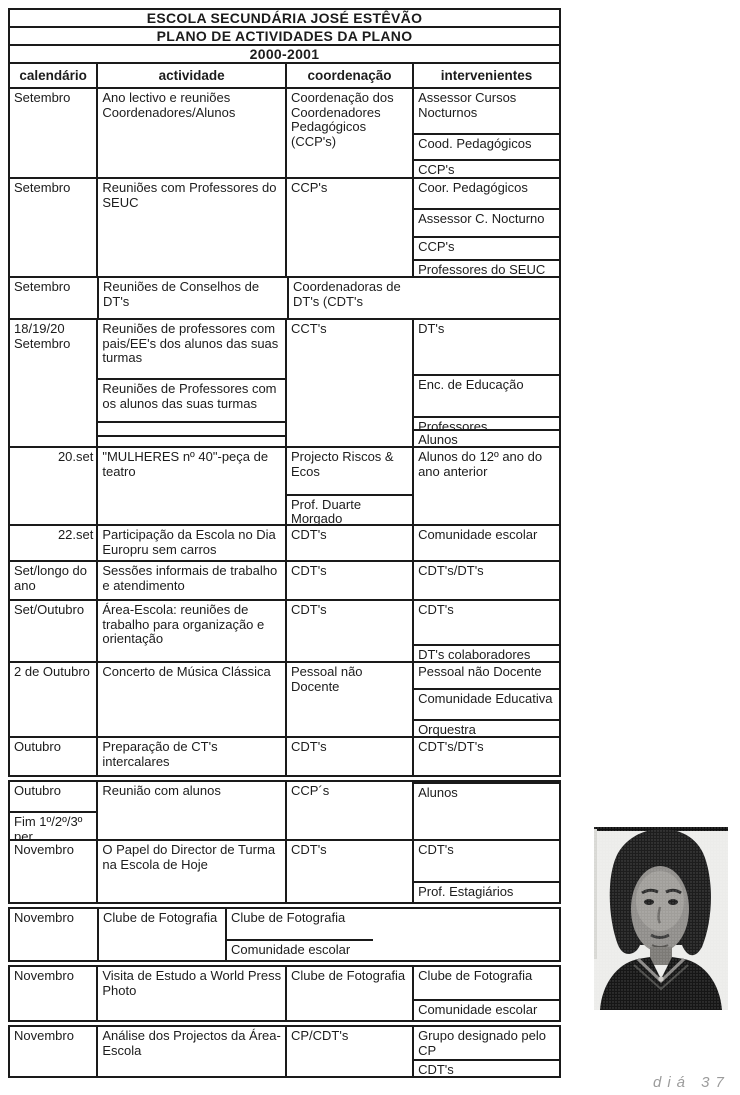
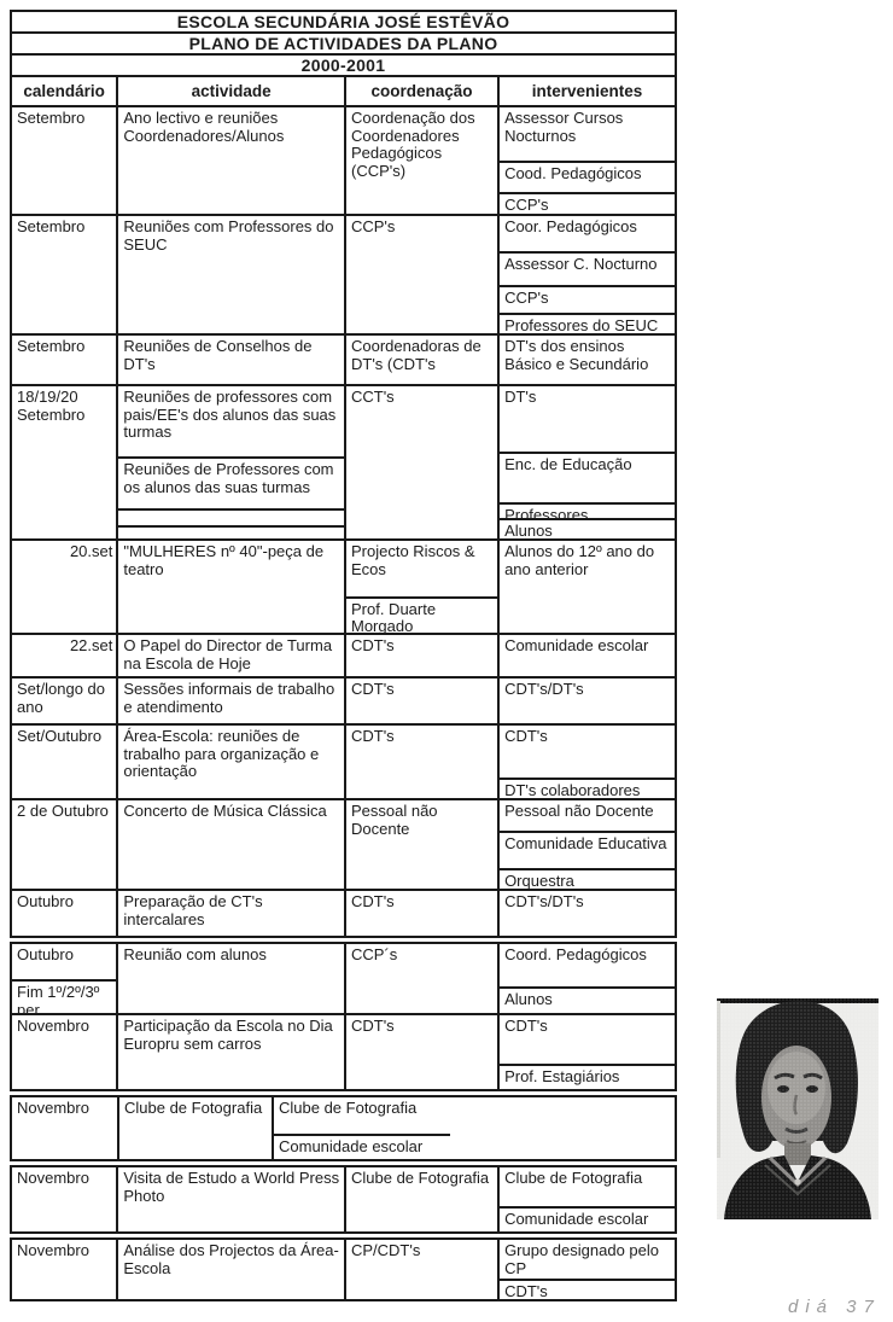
  ESCOLA SECUNDÁRIA JOSÉ ESTÊVÃO
  PLANO DE ACTIVIDADES DA PLANO
  2000-2001
  calendário
  actividade
  coordenação
  intervenientes
  Setembro
  Ano lectivo e reuniões Coordenadores/Alunos
  Coordenação dos Coordenadores Pedagógicos (CCP's)
  Assessor Cursos Nocturnos
  Cood. Pedagógicos
  CCP's
  Setembro
  Reuniões com Professores do SEUC
  CCP's
  Coor. Pedagógicos
  Assessor C. Nocturno
  CCP's
  Professores do SEUC
  Setembro
  Reuniões de Conselhos de DT's
  Coordenadoras de DT's (CDT's
+ DT's dos ensinos Básico e Secundário
  18/19/20 Setembro
  Reuniões de professores com pais/EE's dos alunos das suas turmas
  Reuniões de Professores com os alunos das suas turmas
  CCT's
  DT's
  Enc. de Educação
  Professores
  Alunos
  20.set
  "MULHERES nº 40"-peça de teatro
  Projecto Riscos & Ecos
  Prof. Duarte Morgado
  Alunos do 12º ano do ano anterior
  22.set
- Participação da Escola no Dia Europru sem carros
+ O Papel do Director de Turma na Escola de Hoje
  CDT's
  Comunidade escolar
  Set/longo do ano
  Sessões informais de trabalho e atendimento
  CDT's
  CDT's/DT's
  Set/Outubro
  Área-Escola: reuniões de trabalho para organização e orientação
  CDT's
  CDT's
  DT's colaboradores
  2 de Outubro
  Concerto de Música Clássica
  Pessoal não Docente
  Pessoal não Docente
  Comunidade Educativa
  Orquestra
  Outubro
  Preparação de CT's intercalares
  CDT's
  CDT's/DT's
  Outubro
  Fim 1º/2º/3º per
  Reunião com alunos
  CCP´s
+ Coord. Pedagógicos
  Alunos
  Novembro
- O Papel do Director de Turma na Escola de Hoje
+ Participação da Escola no Dia Europru sem carros
  CDT's
  CDT's
  Prof. Estagiários
  Novembro
  Clube de Fotografia
  Clube de Fotografia
  Comunidade escolar
  Novembro
  Visita de Estudo a World Press Photo
  Clube de Fotografia
  Clube de Fotografia
  Comunidade escolar
  Novembro
  Análise dos Projectos da Área-Escola
  CP/CDT's
  Grupo designado pelo CP
  CDT's
  diá 37
